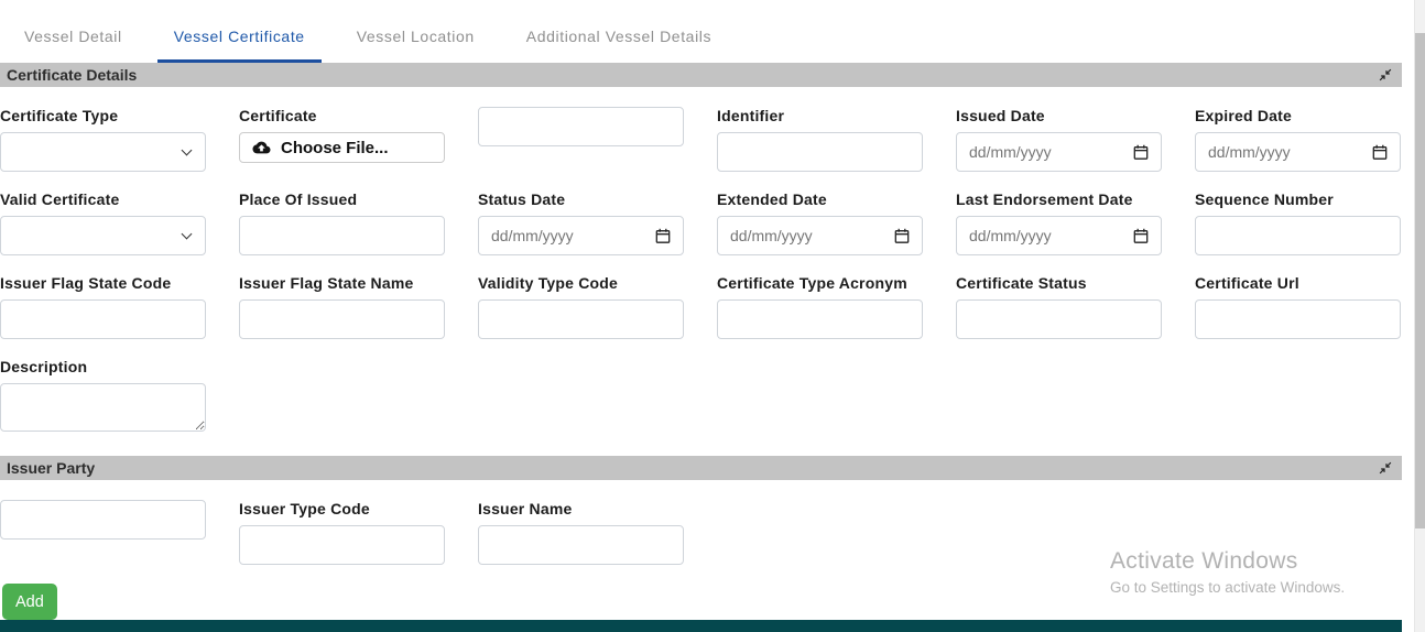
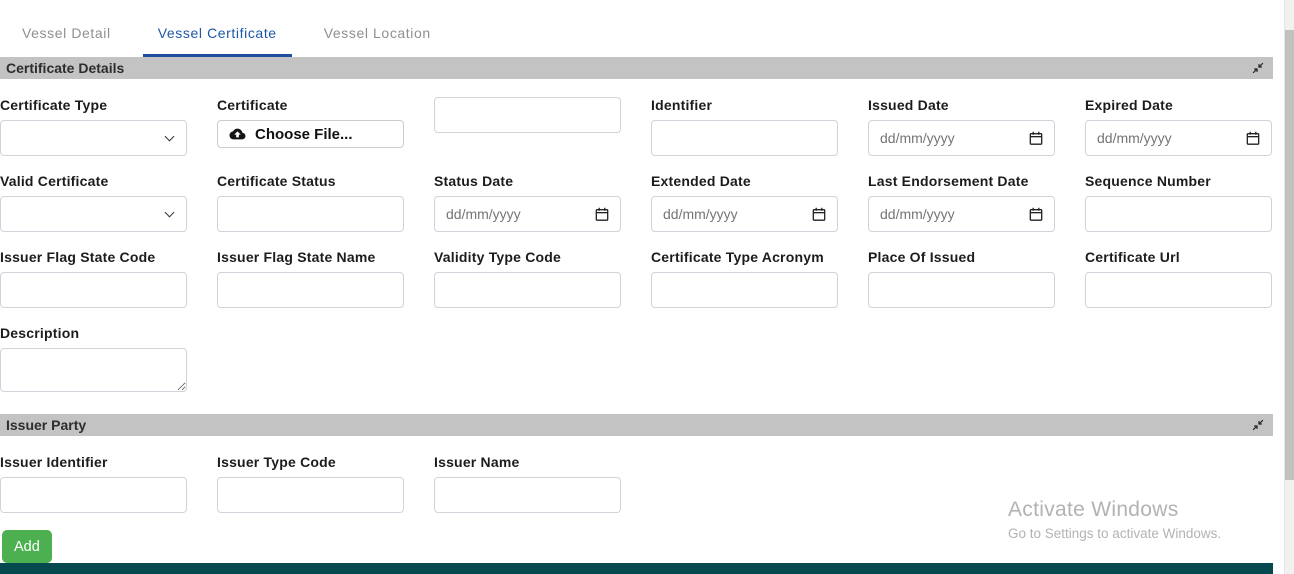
  Vessel Detail
  Vessel Certificate
  Vessel Location
- Additional Vessel Details
  Certificate Details
  Certificate Type
  Certificate
  Choose File...
  Identifier
  Issued Date
  dd/mm/yyyy
  Expired Date
  dd/mm/yyyy
  Valid Certificate
- Place Of Issued
+ Certificate Status
  Status Date
  dd/mm/yyyy
  Extended Date
  dd/mm/yyyy
  Last Endorsement Date
  dd/mm/yyyy
  Sequence Number
  Issuer Flag State Code
  Issuer Flag State Name
  Validity Type Code
  Certificate Type Acronym
- Certificate Status
+ Place Of Issued
  Certificate Url
  Description
  Issuer Party
+ Issuer Identifier
  Issuer Type Code
  Issuer Name
  Add
  Activate Windows
  Go to Settings to activate Windows.
